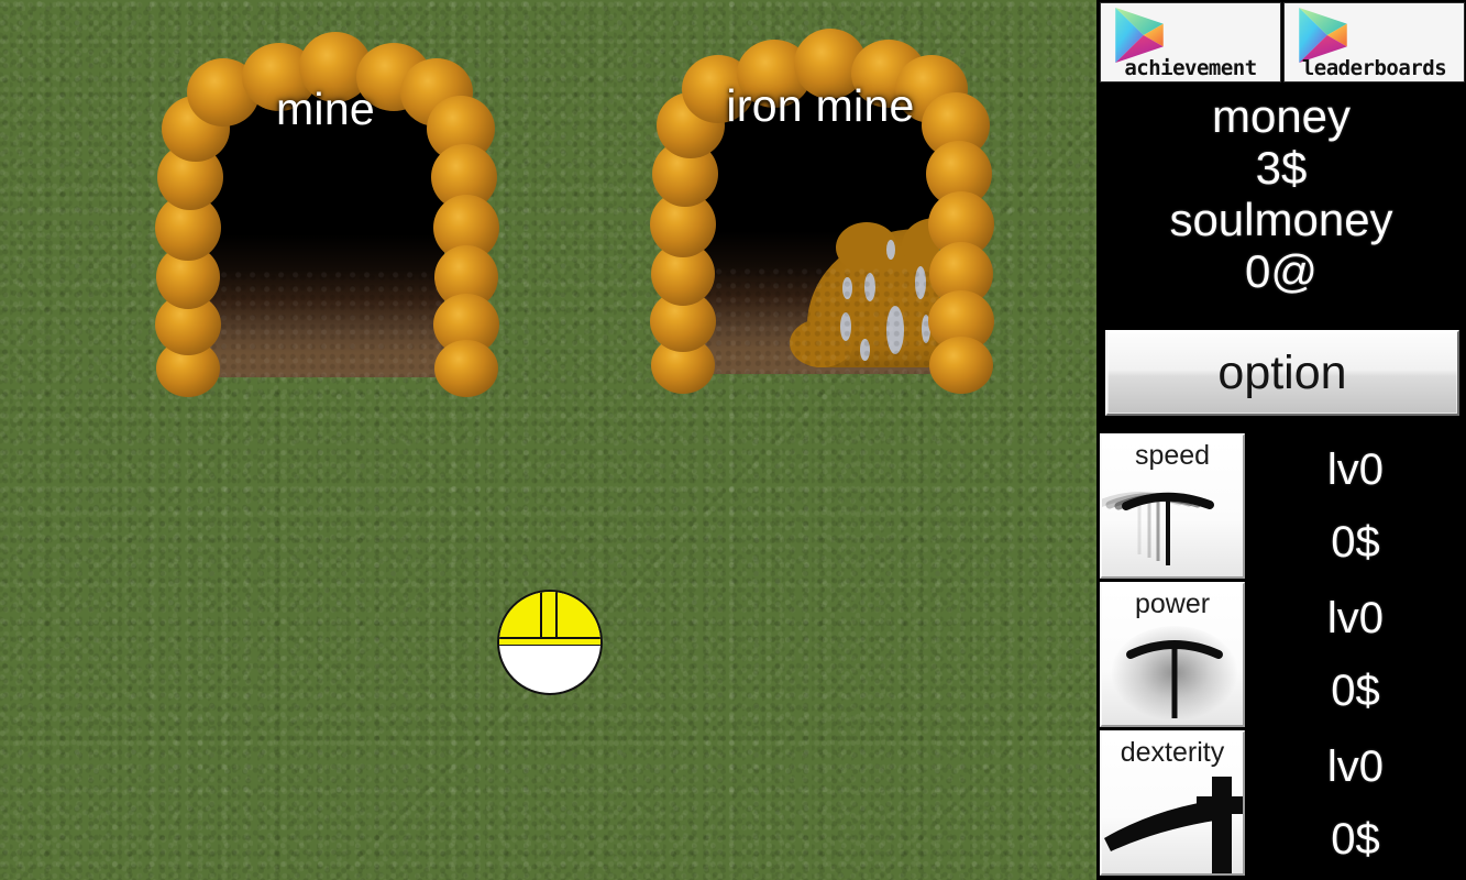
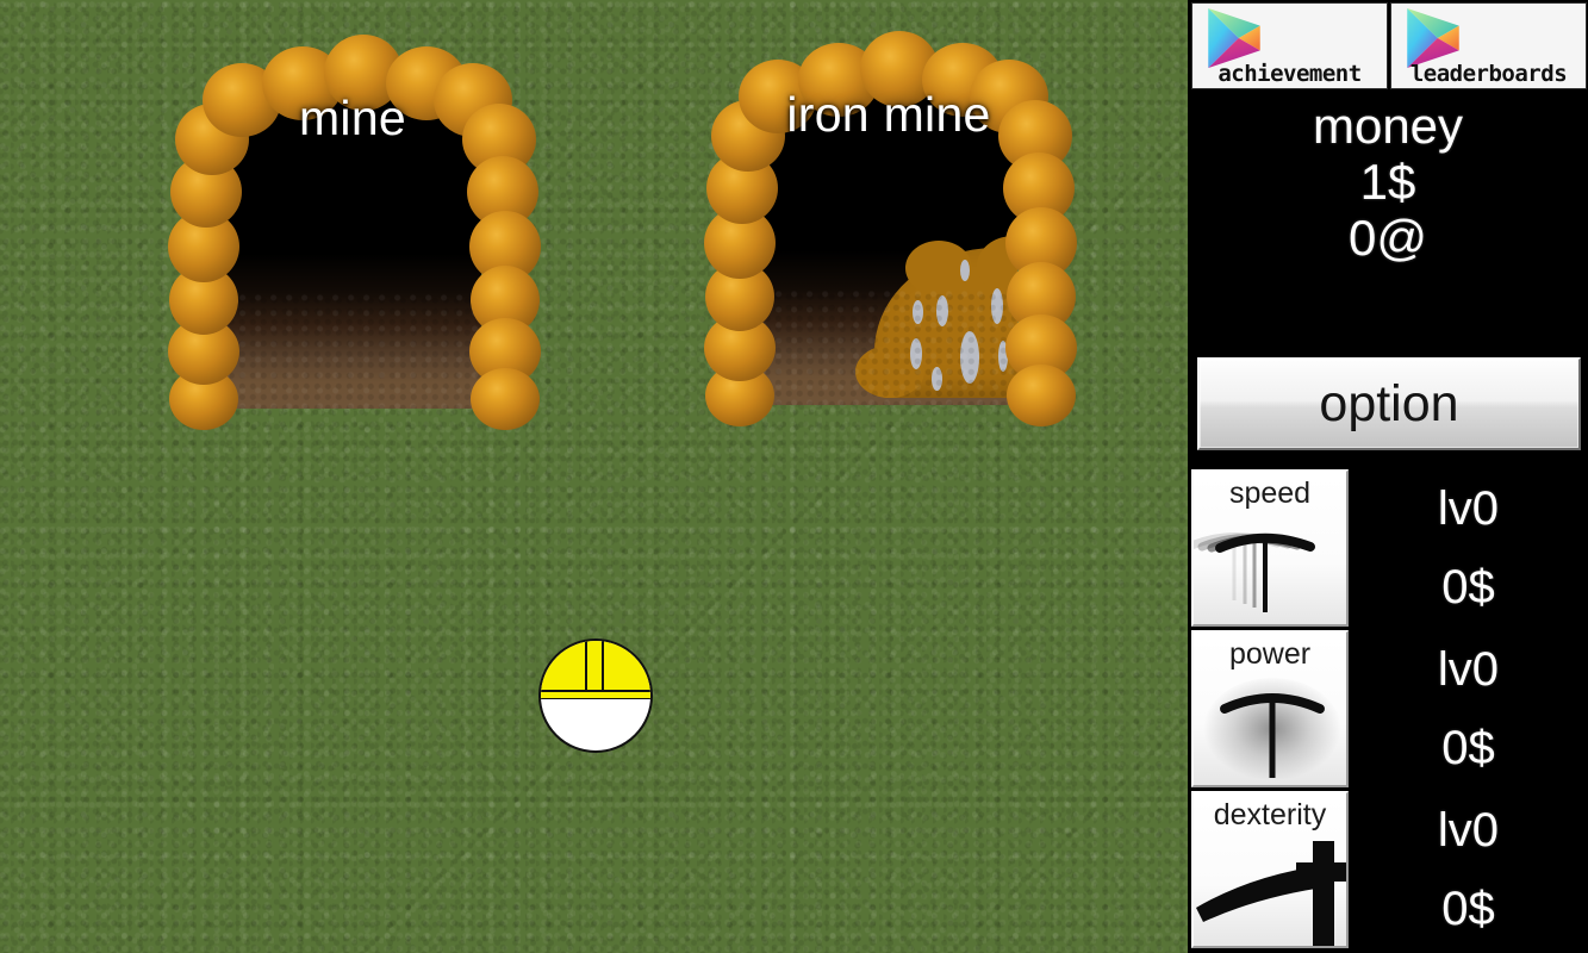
  mine
  iron mine
  achievement
  leaderboards
  money
- 3$
+ 1$
- soulmoney
  0@
  option
  speed
  lv0
  0$
  power
  lv0
  0$
  dexterity
  lv0
  0$
